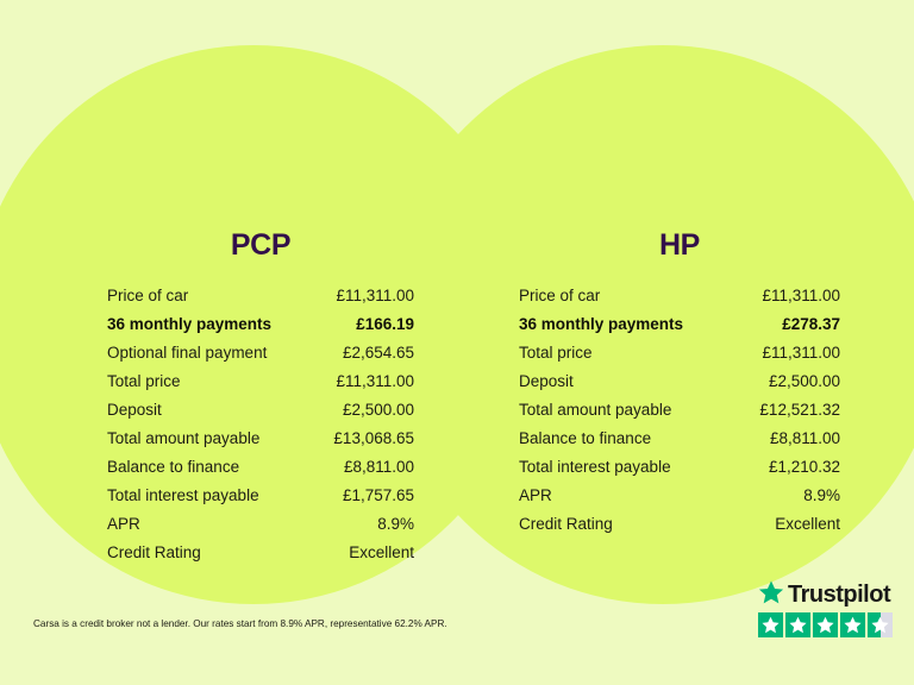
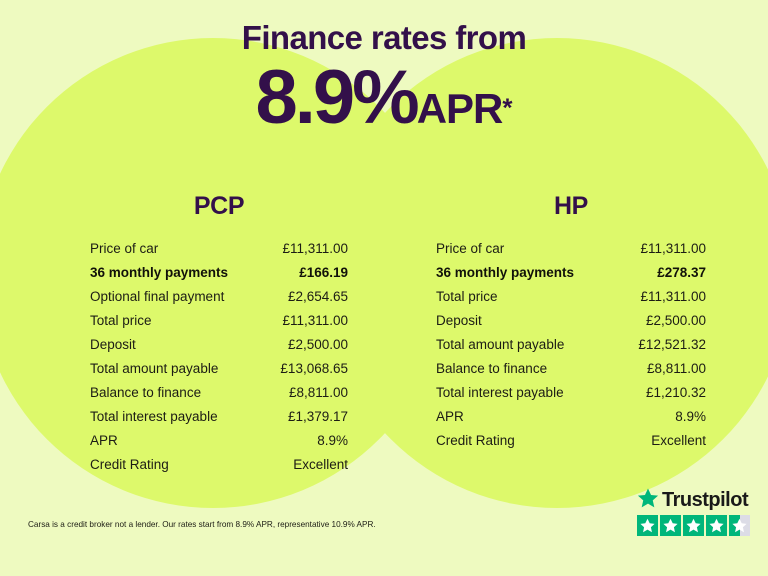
+ Finance rates from
+ 8.9%APR*
  PCP
  Price of car
  £11,311.00
  36 monthly payments
  £166.19
  Optional final payment
  £2,654.65
  Total price
  £11,311.00
  Deposit
  £2,500.00
  Total amount payable
  £13,068.65
  Balance to finance
  £8,811.00
  Total interest payable
- £1,757.65
+ £1,379.17
  APR
  8.9%
  Credit Rating
  Excellent
  HP
  Price of car
  £11,311.00
  36 monthly payments
  £278.37
  Total price
  £11,311.00
  Deposit
  £2,500.00
  Total amount payable
  £12,521.32
  Balance to finance
  £8,811.00
  Total interest payable
  £1,210.32
  APR
  8.9%
  Credit Rating
  Excellent
- Carsa is a credit broker not a lender. Our rates start from 8.9% APR, representative 62.2% APR.
+ Carsa is a credit broker not a lender. Our rates start from 8.9% APR, representative 10.9% APR.
  Trustpilot
